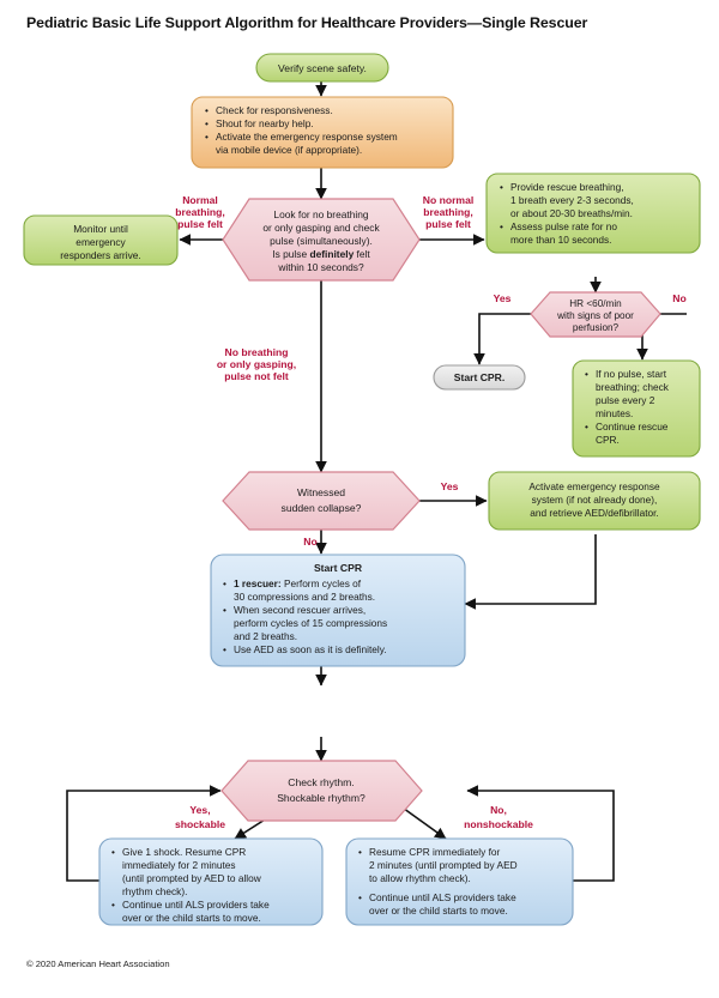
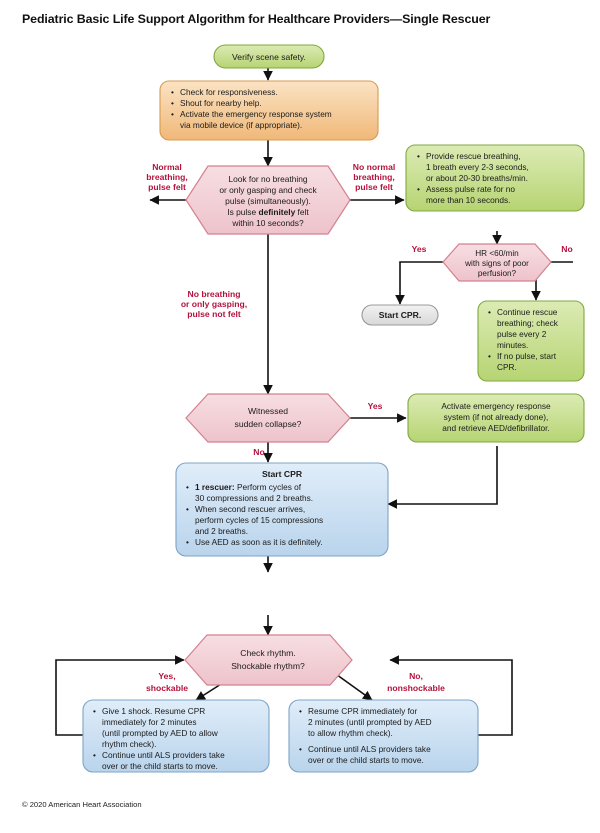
  Pediatric Basic Life Support Algorithm for Healthcare Providers—Single Rescuer
  Verify scene safety.
  •
  Check for responsiveness.
  •
  Shout for nearby help.
  •
  Activate the emergency response system
  via mobile device (if appropriate).
  Look for no breathing
  or only gasping and check
  pulse (simultaneously).
  Is pulse definitely felt
  within 10 seconds?
- Monitor until
- emergency
- responders arrive.
  •
  Provide rescue breathing,
  1 breath every 2-3 seconds,
  or about 20-30 breaths/min.
  •
  Assess pulse rate for no
  more than 10 seconds.
  HR <60/min
  with signs of poor
  perfusion?
  Start CPR.
  •
- If no pulse, start
+ Continue rescue
  breathing; check
  pulse every 2
  minutes.
  •
- Continue rescue
+ If no pulse, start
  CPR.
  Witnessed
  sudden collapse?
  Activate emergency response
  system (if not already done),
  and retrieve AED/defibrillator.
  Start CPR
  •
  1 rescuer: Perform cycles of
  30 compressions and 2 breaths.
  •
  When second rescuer arrives,
  perform cycles of 15 compressions
  and 2 breaths.
  •
  Use AED as soon as it is definitely.
  Check rhythm.
  Shockable rhythm?
  •
  Give 1 shock. Resume CPR
  immediately for 2 minutes
  (until prompted by AED to allow
  rhythm check).
  •
  Continue until ALS providers take
  over or the child starts to move.
  •
  Resume CPR immediately for
  2 minutes (until prompted by AED
  to allow rhythm check).
  •
  Continue until ALS providers take
  over or the child starts to move.
  Normal
  breathing,
  pulse felt
  No normal
  breathing,
  pulse felt
  No breathing
  or only gasping,
  pulse not felt
  Yes
  No
  Yes
  No
  Yes,
  shockable
  No,
  nonshockable
  © 2020 American Heart Association
